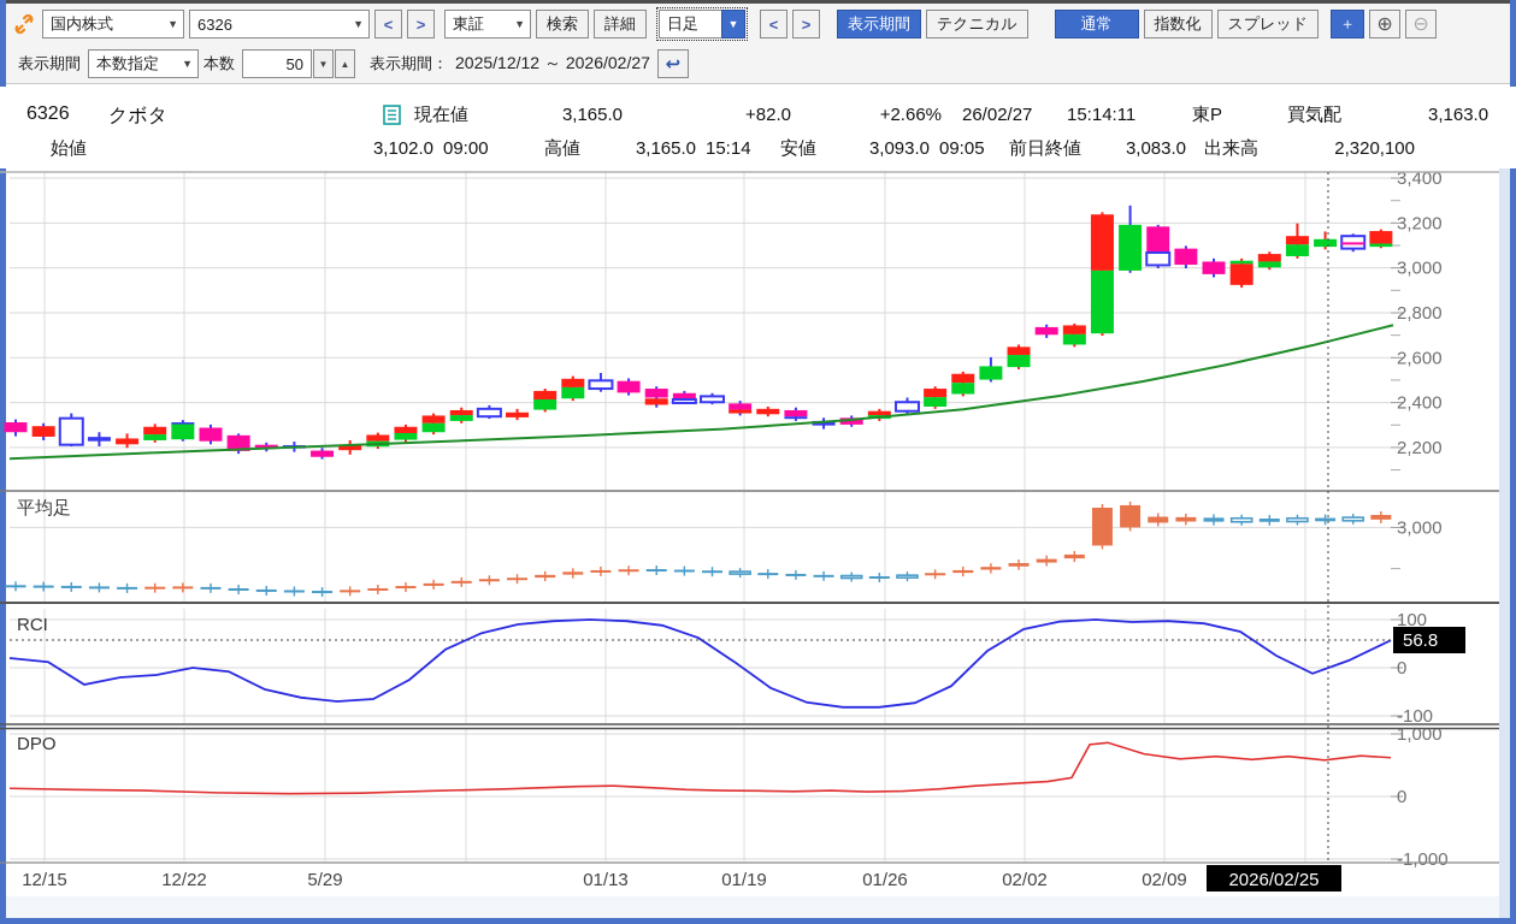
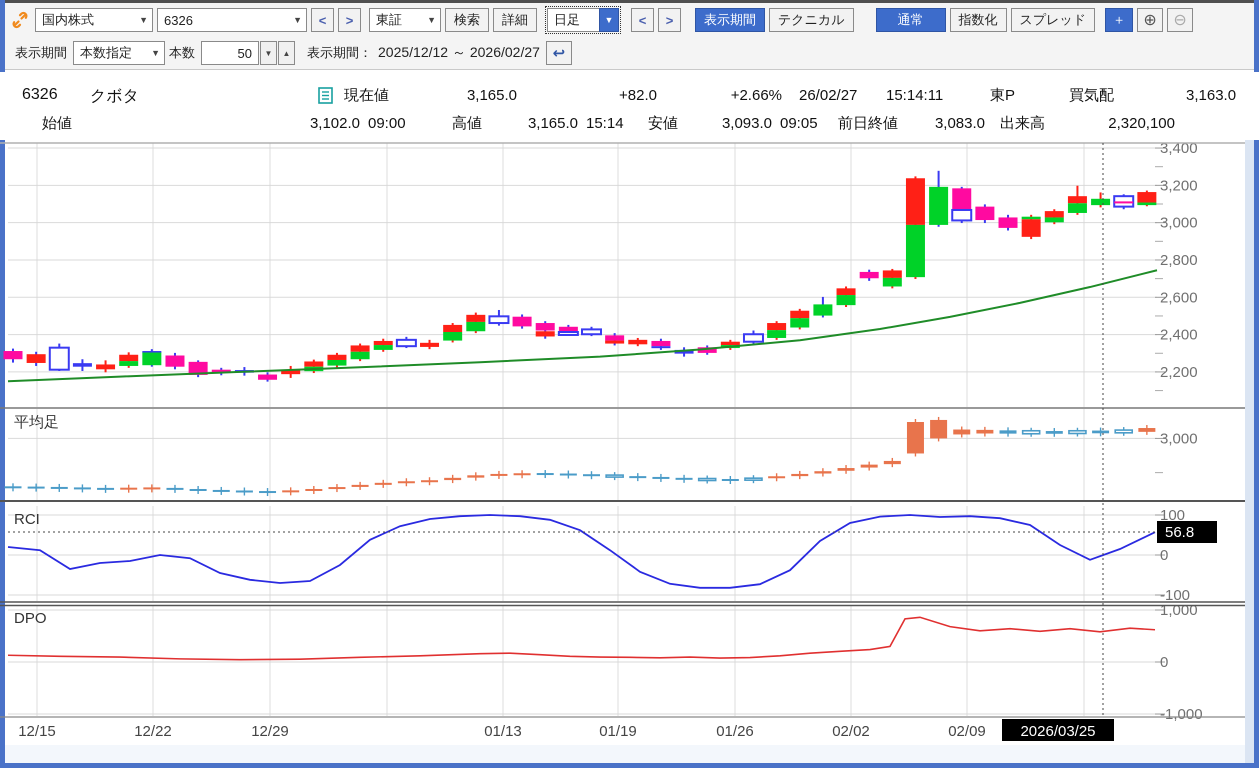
  国内株式
  ▼
  6326
  ▼
  <
  >
  東証
  ▼
  検索
  詳細
  日足
  ▼
  <
  >
  表示期間
  テクニカル
  通常
  指数化
  スプレッド
  ＋
  ⊕
  ⊖
  表示期間
  本数指定
  ▼
  本数
  50
  ▼
  ▲
  表示期間：
  2025/12/12 ～ 2026/02/27
  ↩
  6326
  クボタ
  現在値
  3,165.0
  +82.0
  +2.66%
  26/02/27
  15:14:11
  東P
  買気配
  3,163.0
  始値
  3,102.0
  09:00
  高値
  3,165.0
  15:14
  安値
  3,093.0
  09:05
  前日終値
  3,083.0
  出来高
  2,320,100
  2,200
  2,400
  2,600
  2,800
  3,000
  3,200
  3,400
  3,000
  平均足
  100
  0
  -100
  RCI
  1,000
  0
  -1,000
  DPO
  12/15
  12/22
- 5/29
+ 12/29
  01/13
  01/19
  01/26
  02/02
  02/09
  56.8
- 2026/02/25
+ 2026/03/25
